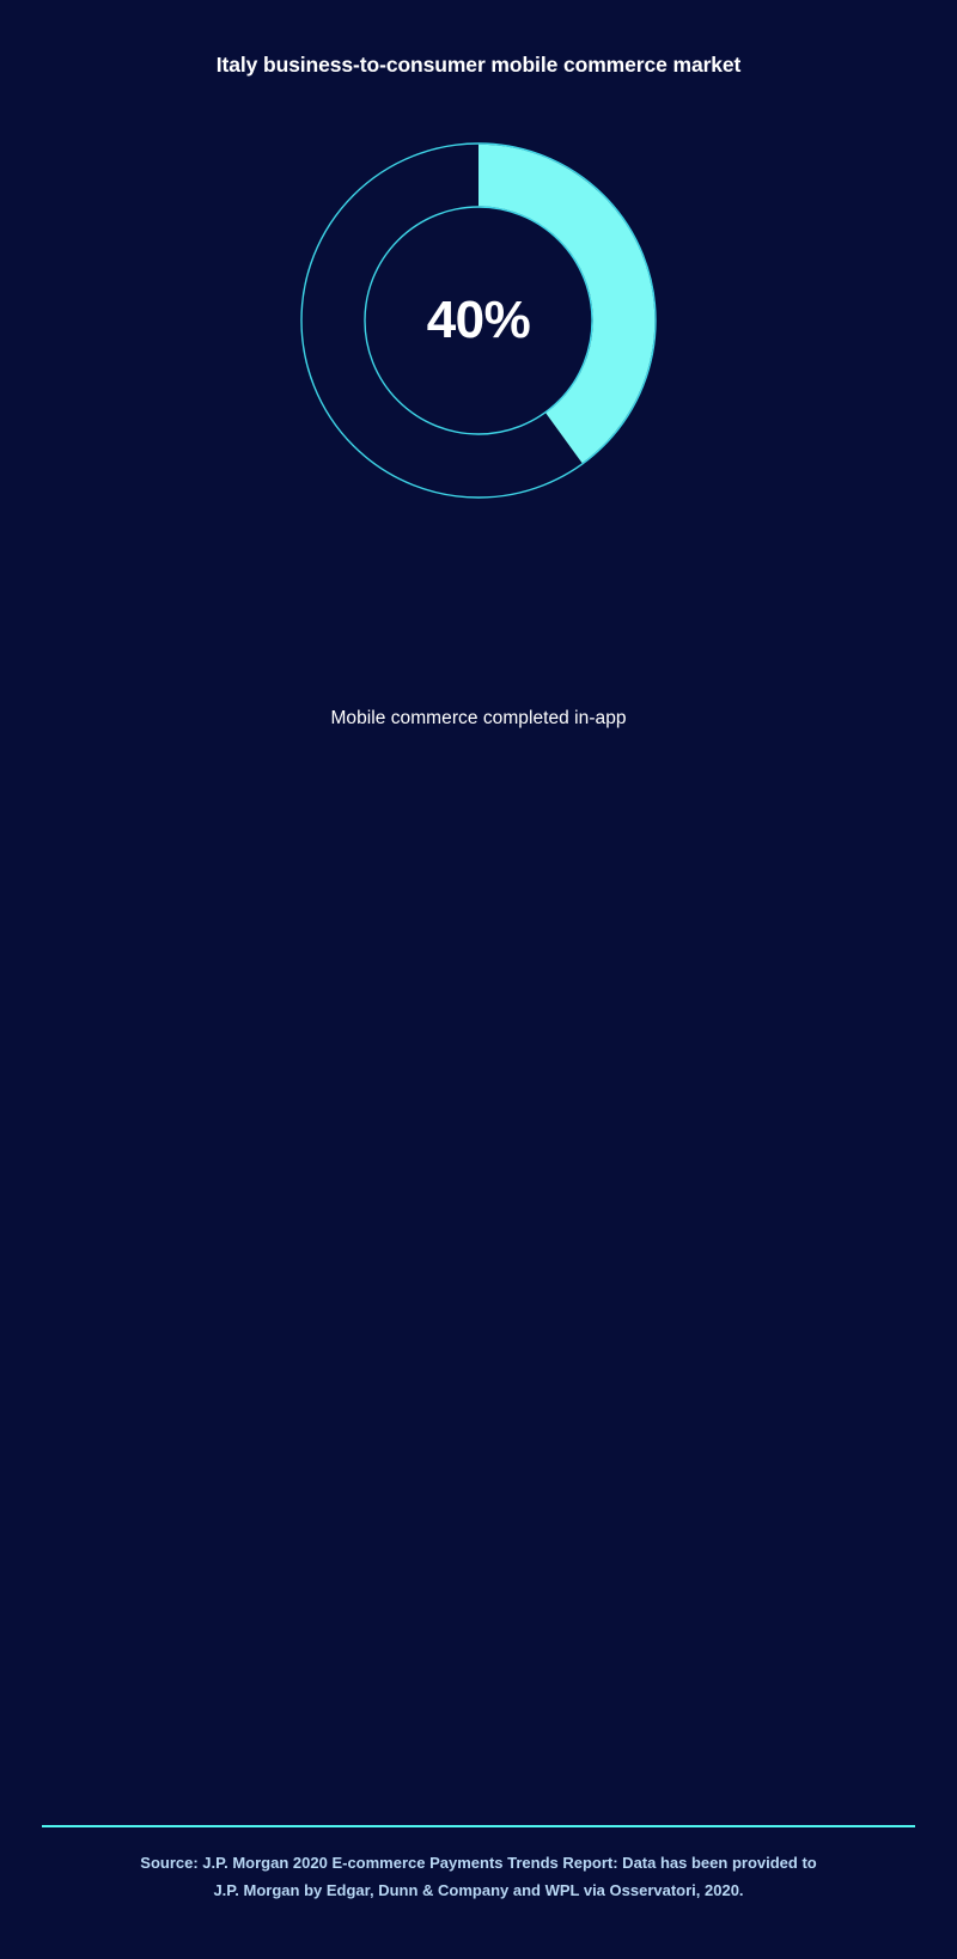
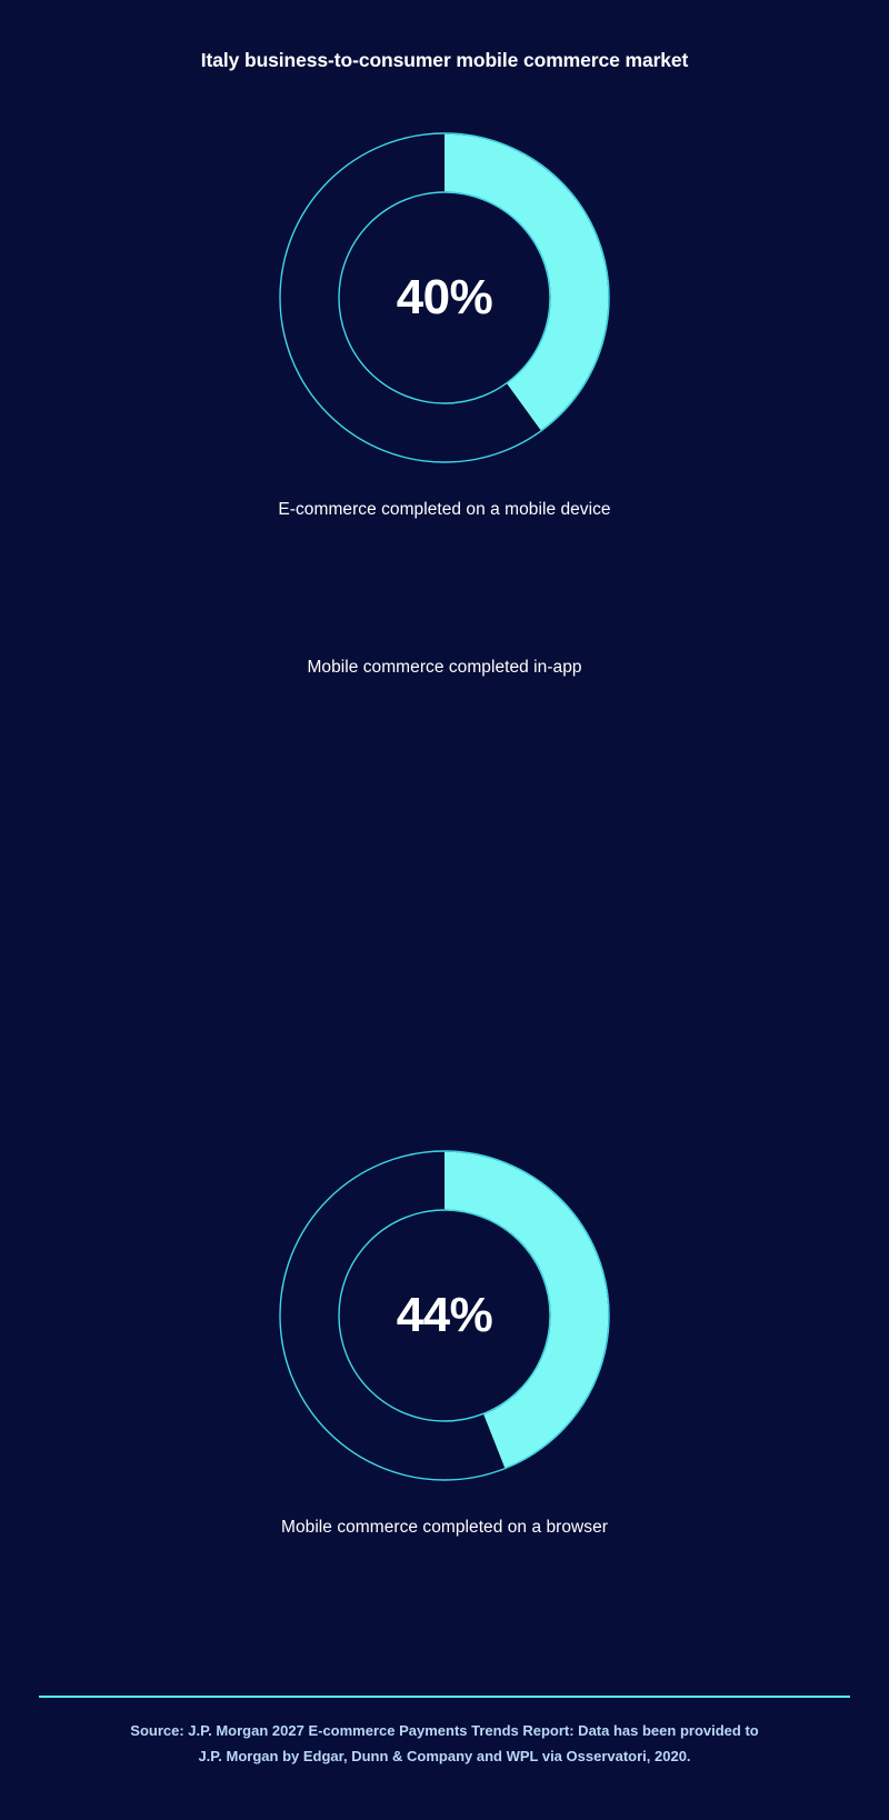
  Italy business-to-consumer mobile commerce market
  40%
+ E-commerce completed on a mobile device
  Mobile commerce completed in-app
+ 44%
+ Mobile commerce completed on a browser
- Source: J.P. Morgan 2020 E-commerce Payments Trends Report: Data has been provided to
+ Source: J.P. Morgan 2027 E-commerce Payments Trends Report: Data has been provided to
  J.P. Morgan by Edgar, Dunn & Company and WPL via Osservatori, 2020.
